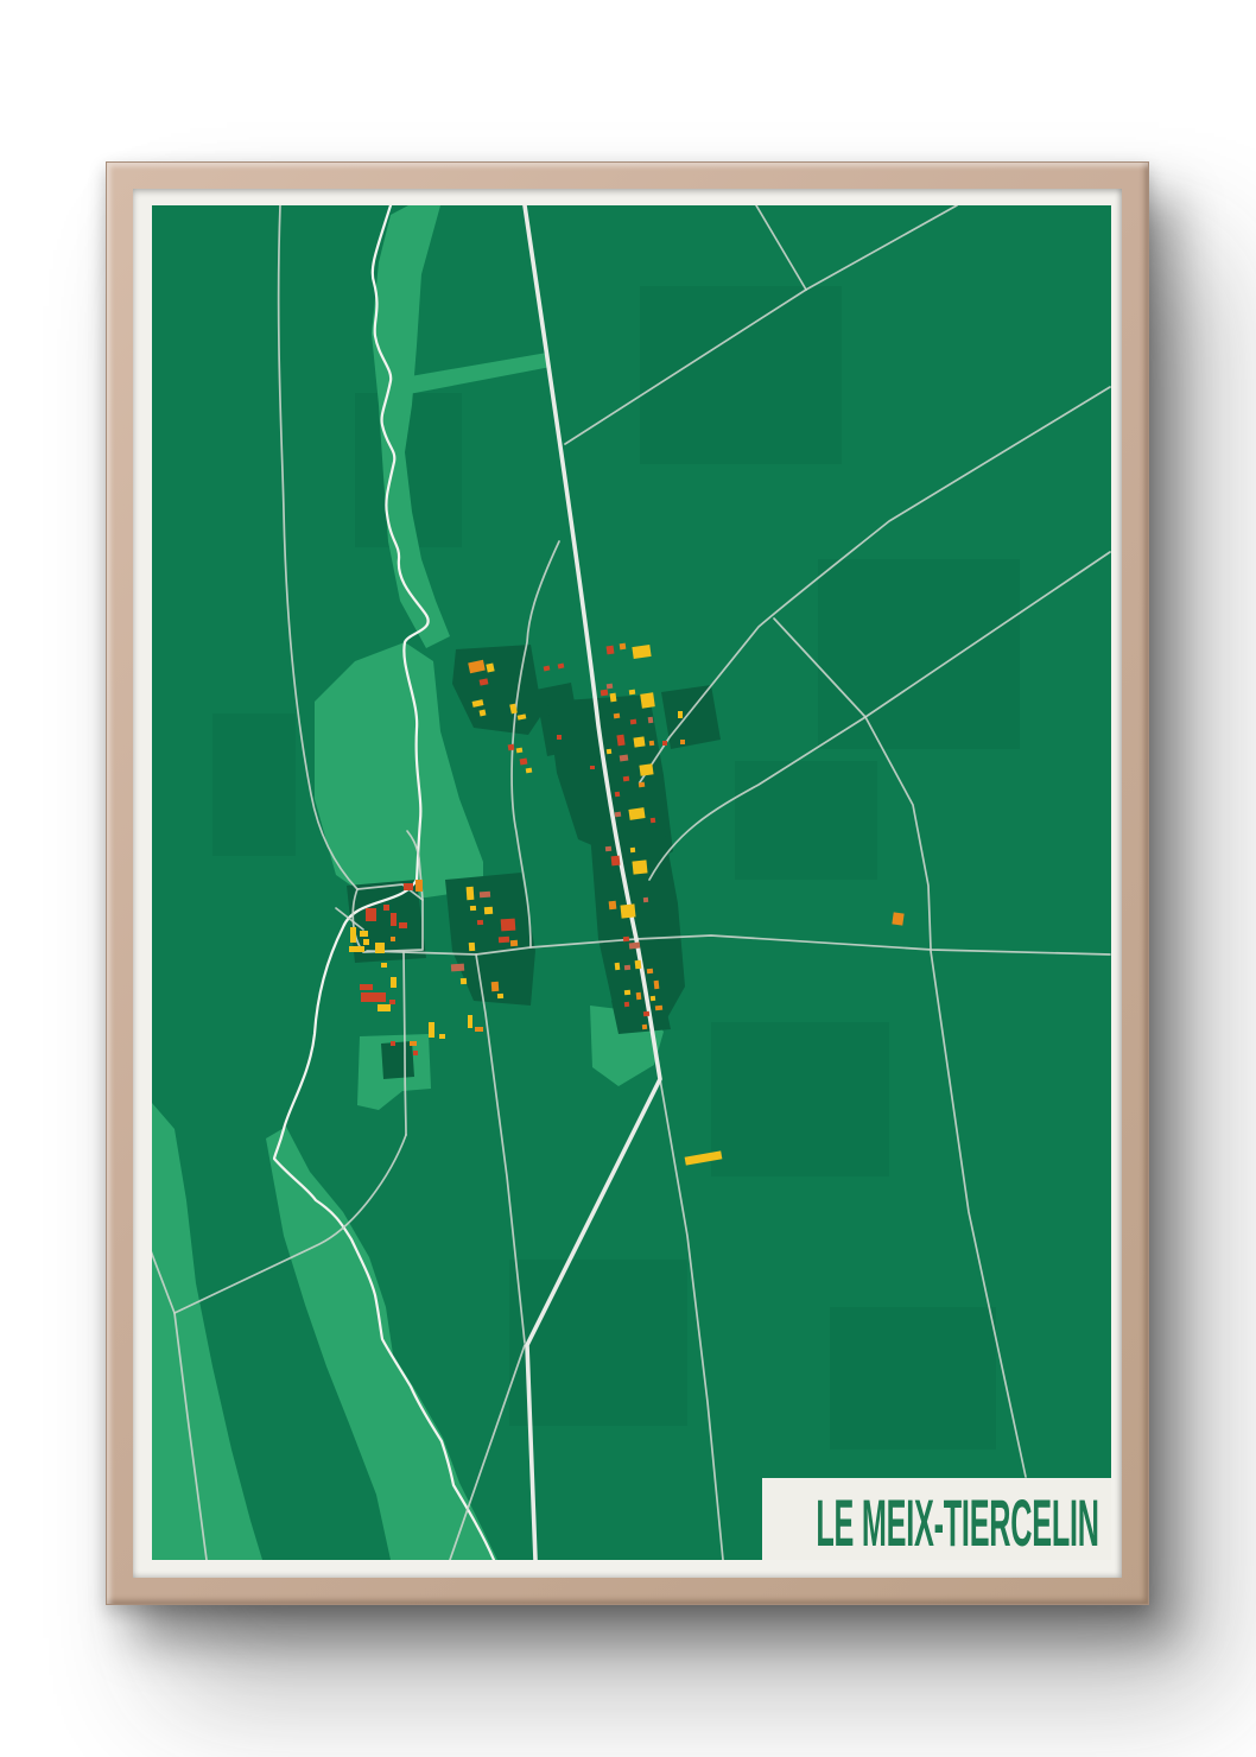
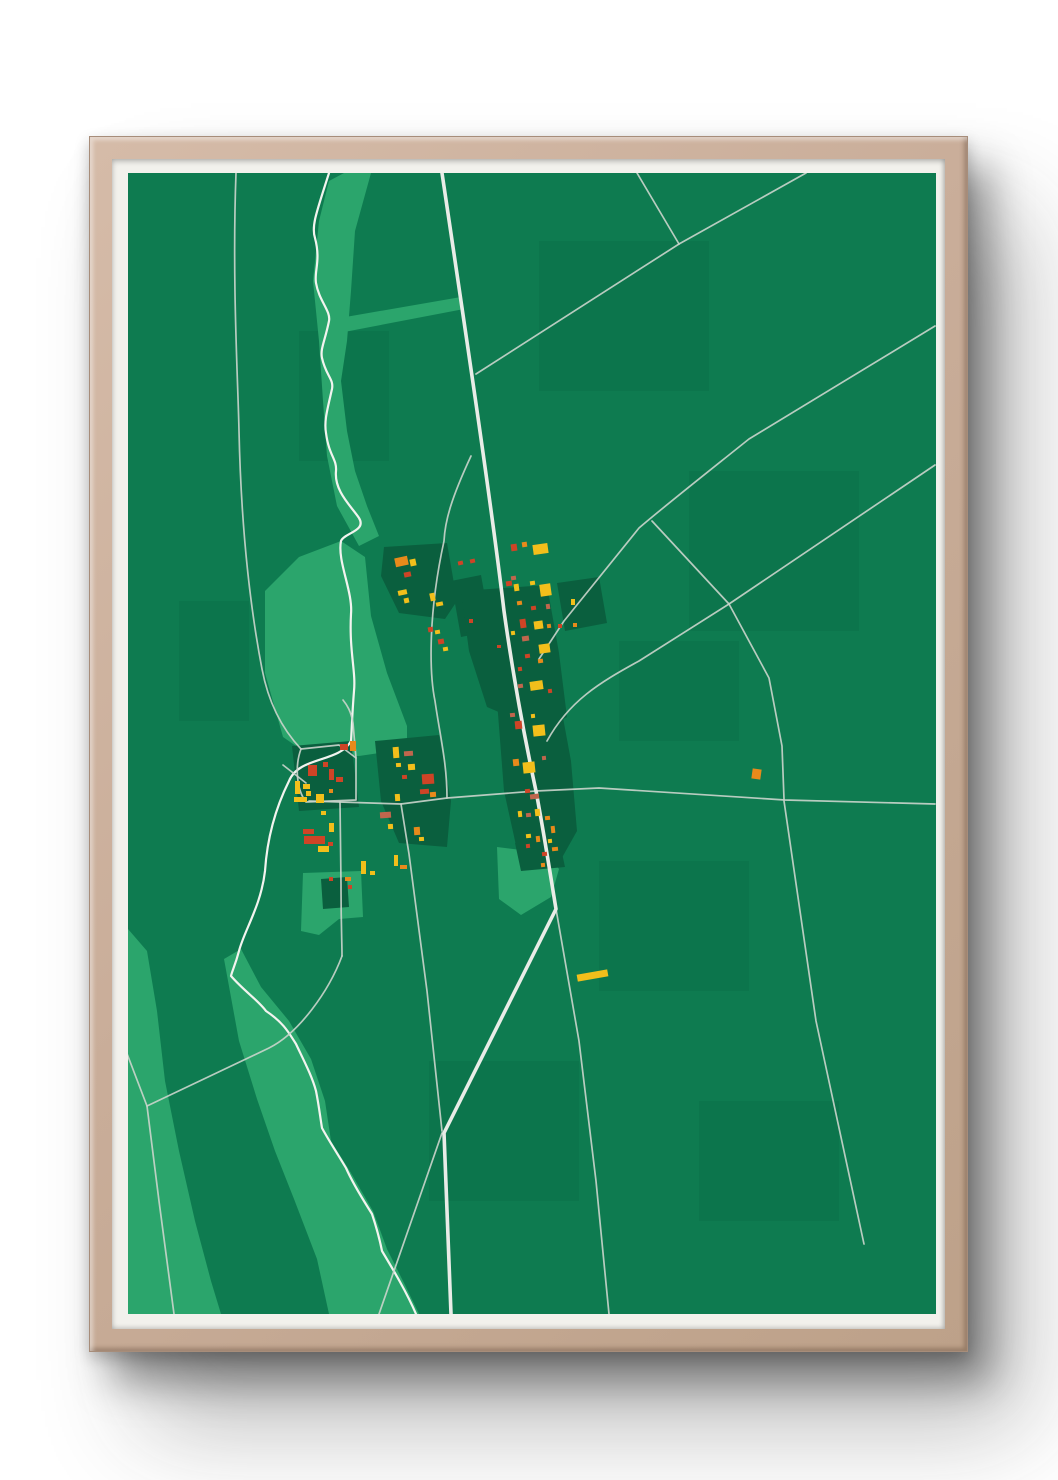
- LE MEIX-TIERCELIN
